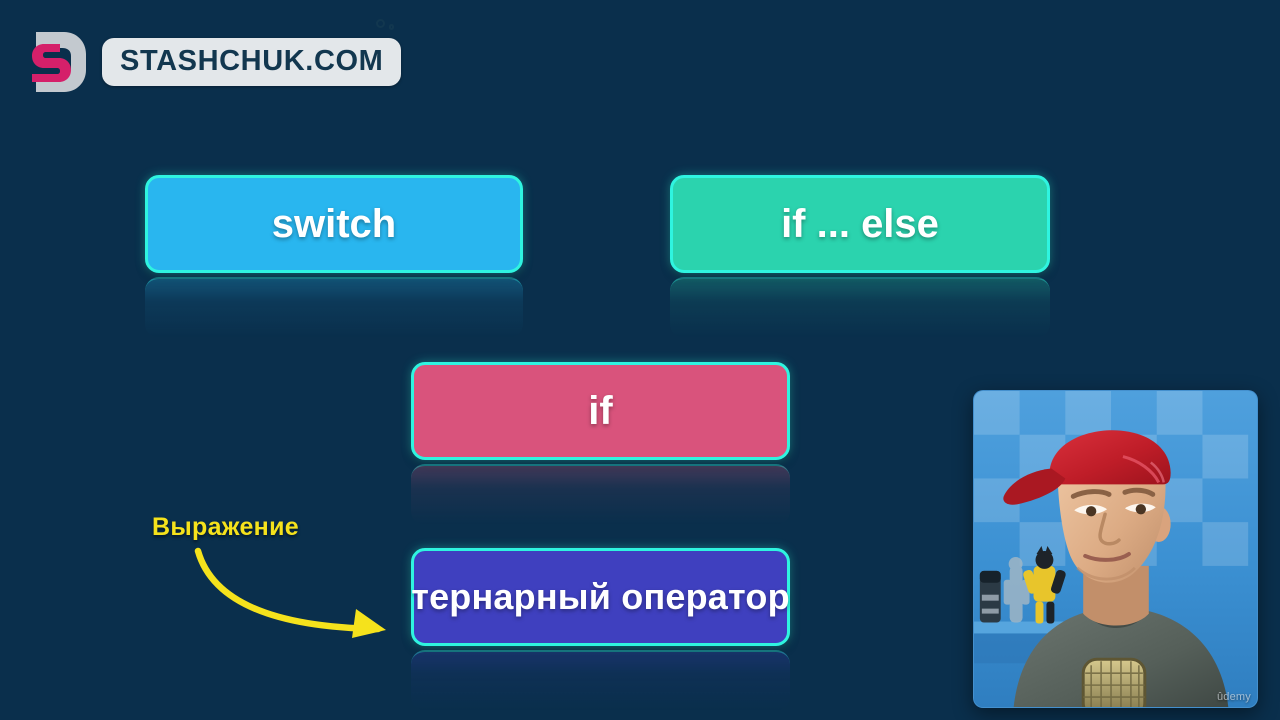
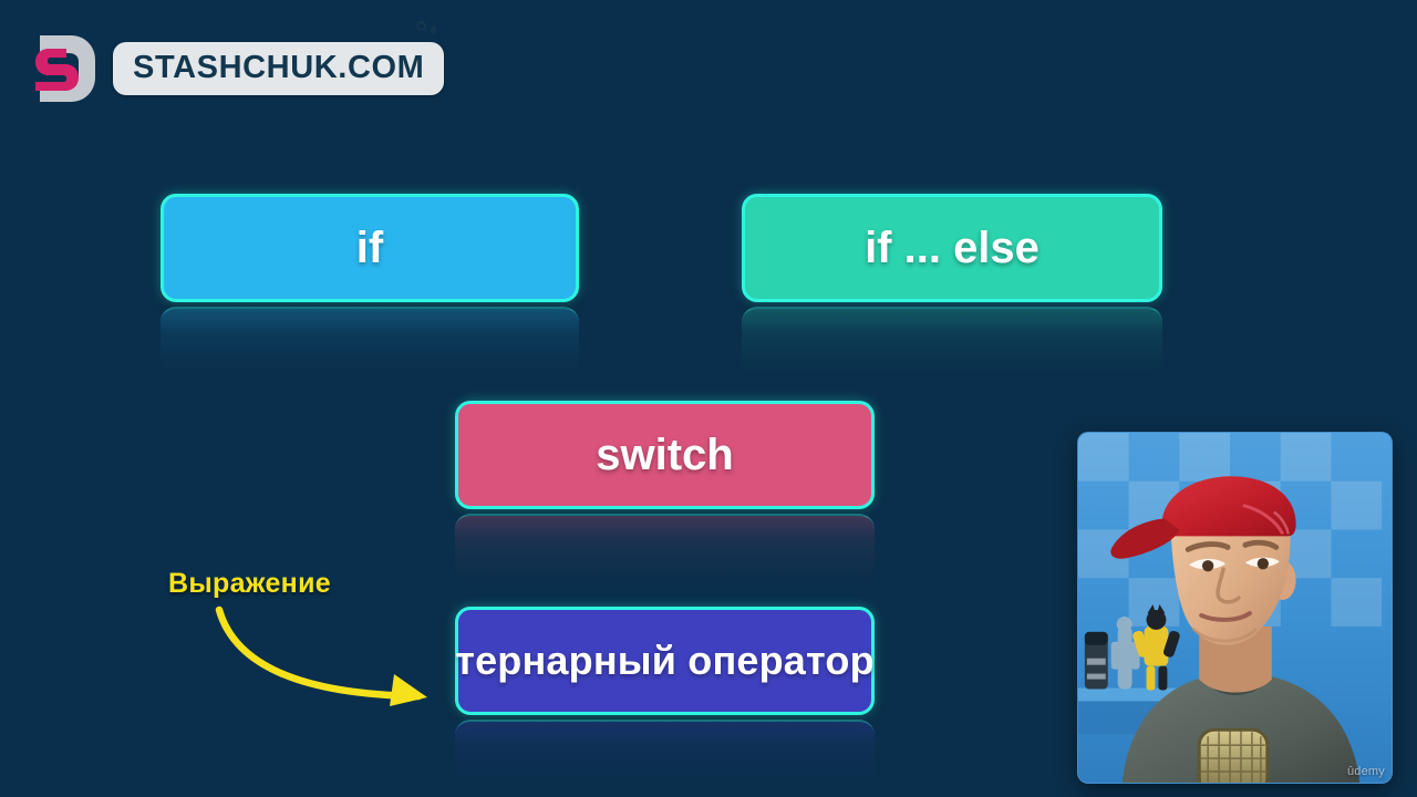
  STASHCHUK.COM
- switch
+ if
  if ... else
- if
+ switch
  тернарный оператор
  Выражение
  ûdemy
